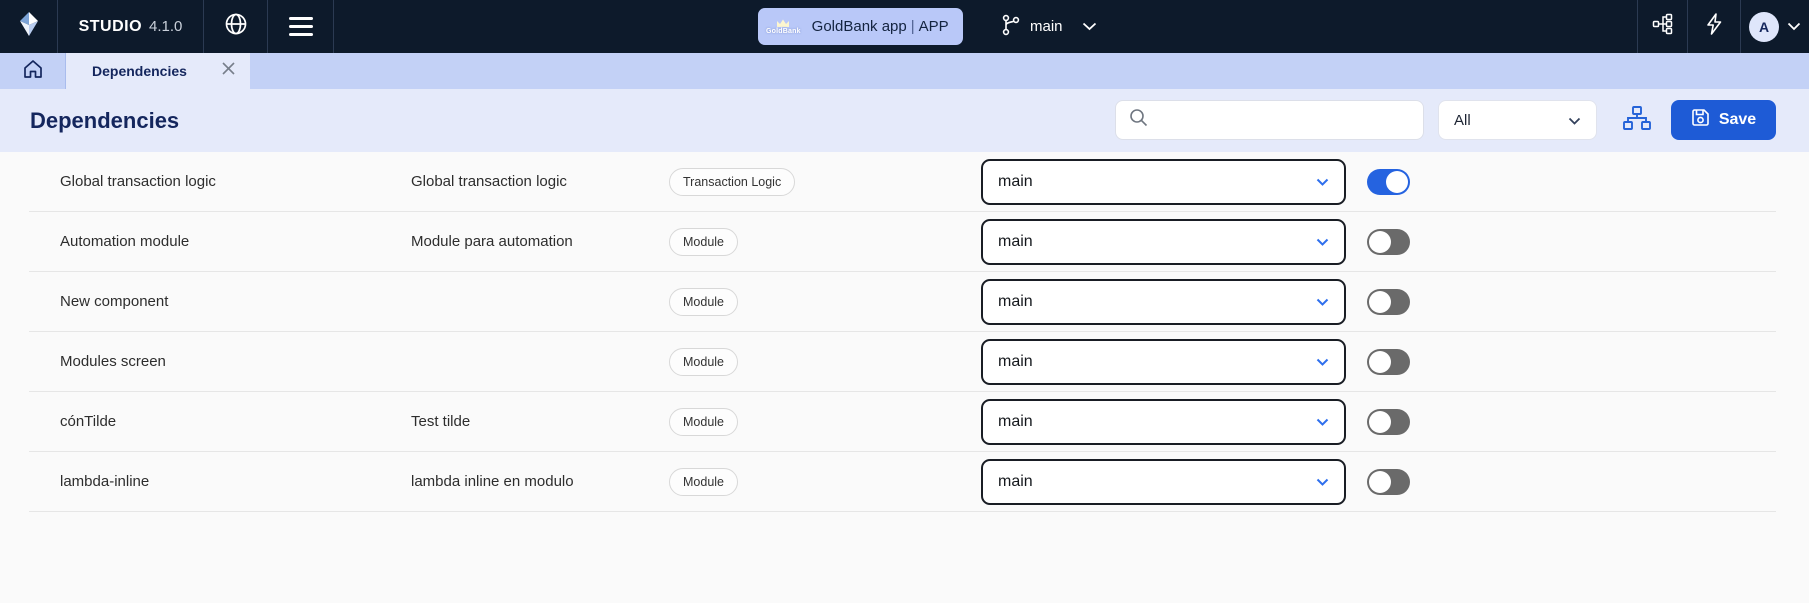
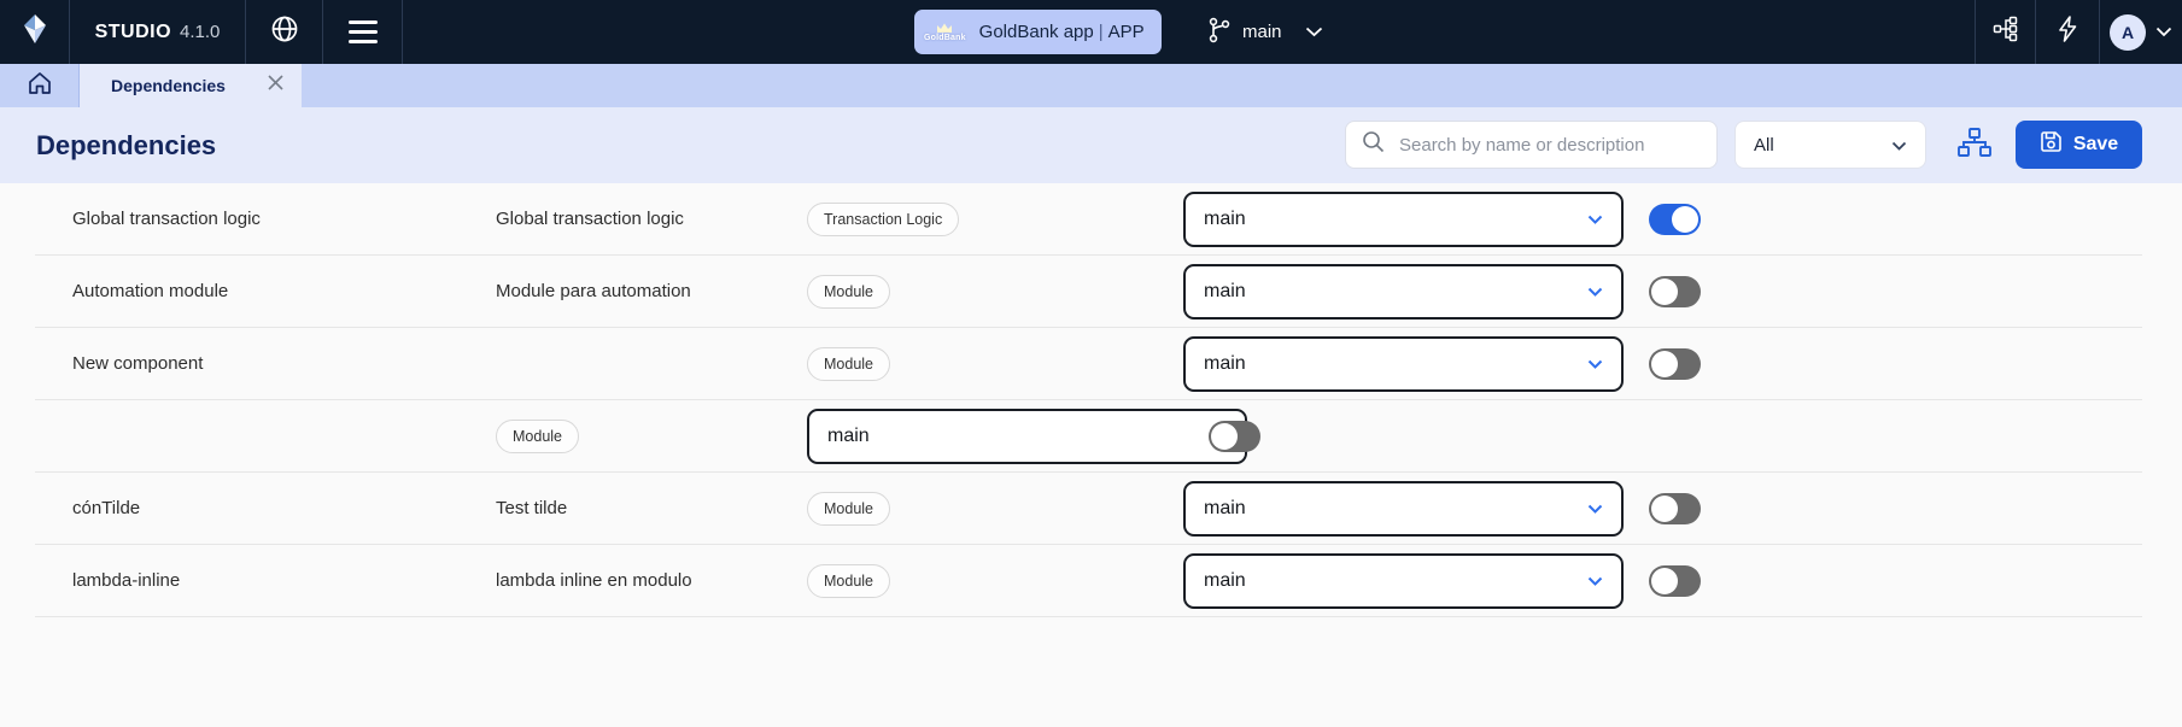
  STUDIO
  4.1.0
  GoldBank app | APP
  main
  A
  Dependencies
  Dependencies
+ Search by name or description
  All
  Save
  Global transaction logic
  Global transaction logic
  Transaction Logic
  main
  Automation module
  Module para automation
  Module
  main
  New component
  Module
  main
- Modules screen
  Module
  main
  cónTilde
  Test tilde
  Module
  main
  lambda-inline
  lambda inline en modulo
  Module
  main
